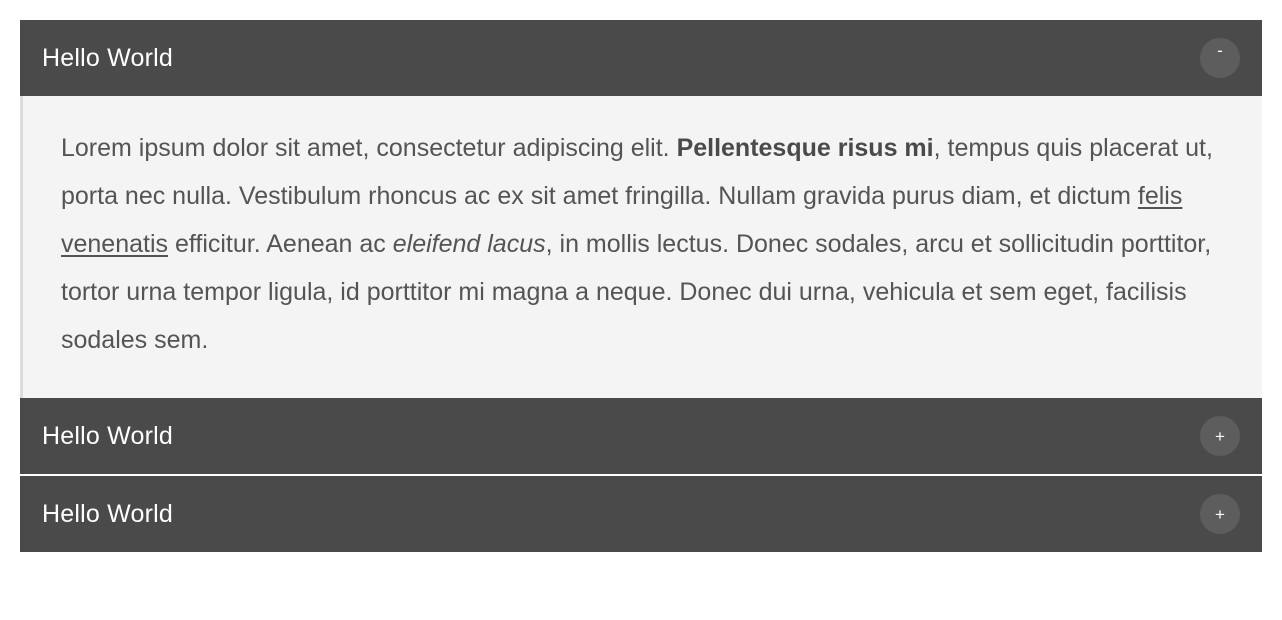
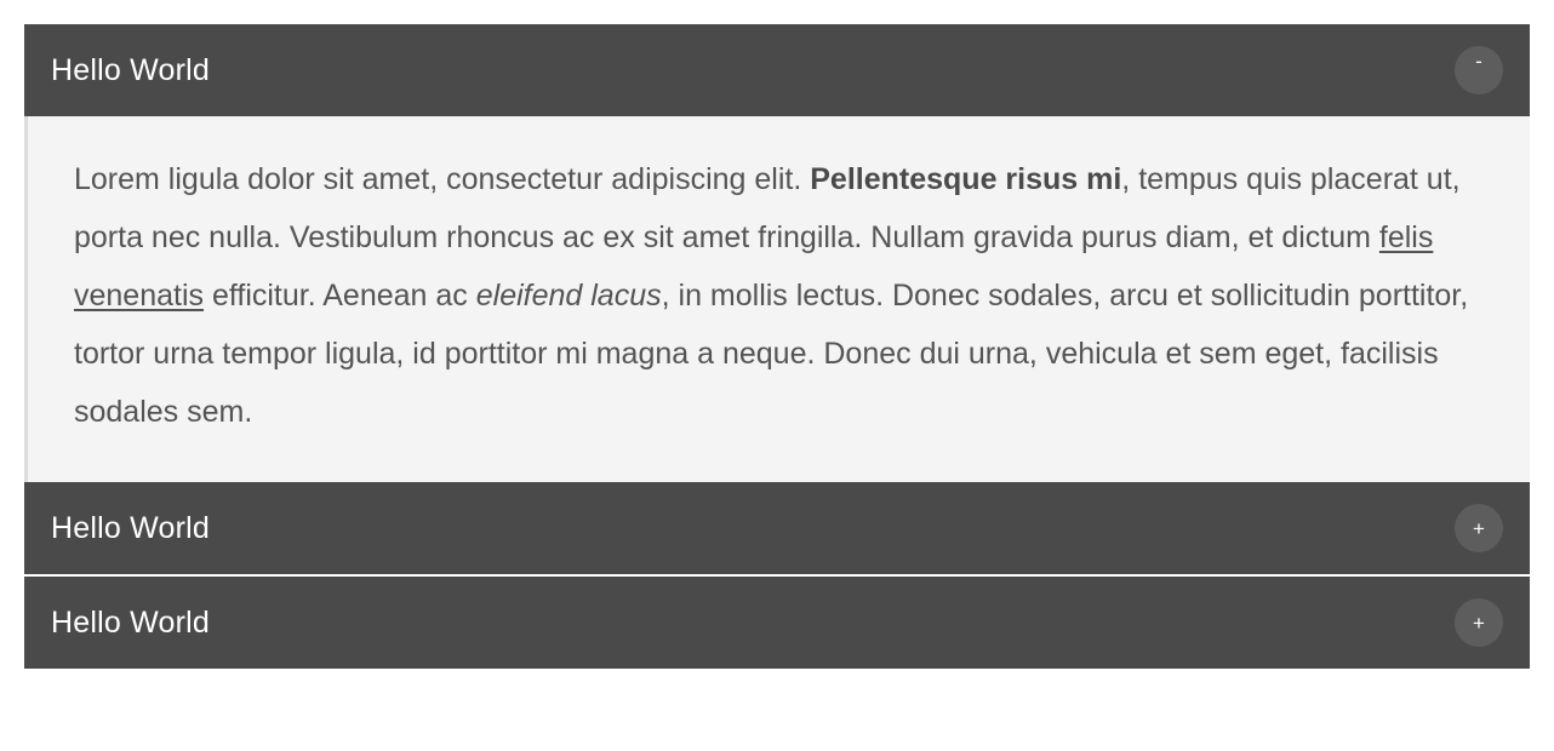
  Hello World
  -
- Lorem ipsum dolor sit amet, consectetur adipiscing elit. Pellentesque risus mi, tempus quis placerat ut, porta nec nulla. Vestibulum rhoncus ac ex sit amet fringilla. Nullam gravida purus diam, et dictum felis venenatis efficitur. Aenean ac eleifend lacus, in mollis lectus. Donec sodales, arcu et sollicitudin porttitor, tortor urna tempor ligula, id porttitor mi magna a neque. Donec dui urna, vehicula et sem eget, facilisis sodales sem.
+ Lorem ligula dolor sit amet, consectetur adipiscing elit. Pellentesque risus mi, tempus quis placerat ut, porta nec nulla. Vestibulum rhoncus ac ex sit amet fringilla. Nullam gravida purus diam, et dictum felis venenatis efficitur. Aenean ac eleifend lacus, in mollis lectus. Donec sodales, arcu et sollicitudin porttitor, tortor urna tempor ligula, id porttitor mi magna a neque. Donec dui urna, vehicula et sem eget, facilisis sodales sem.
  Hello World
  +
  Hello World
  +
